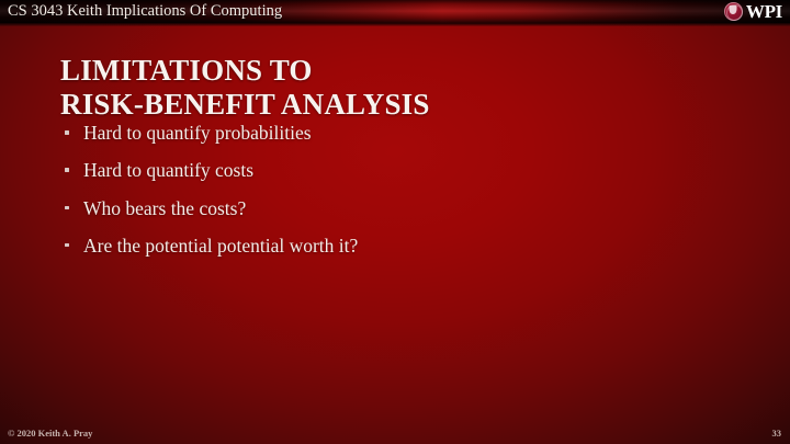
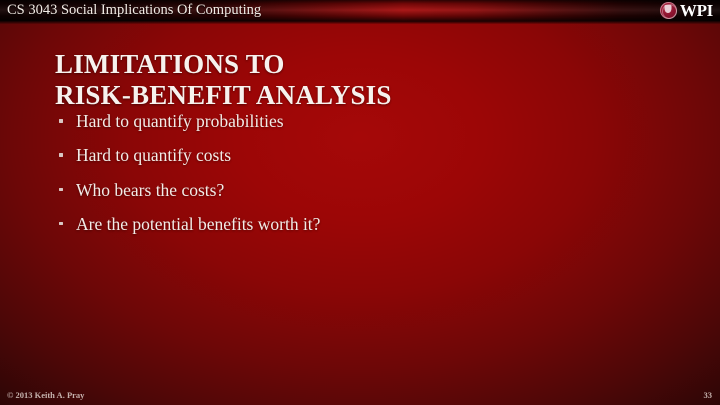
- CS 3043 Keith Implications Of Computing
+ CS 3043 Social Implications Of Computing
  WPI
  LIMITATIONS TO
  RISK-BENEFIT ANALYSIS
  Hard to quantify probabilities
  Hard to quantify costs
  Who bears the costs?
- Are the potential potential worth it?
+ Are the potential benefits worth it?
- © 2020 Keith A. Pray
+ © 2013 Keith A. Pray
  33
